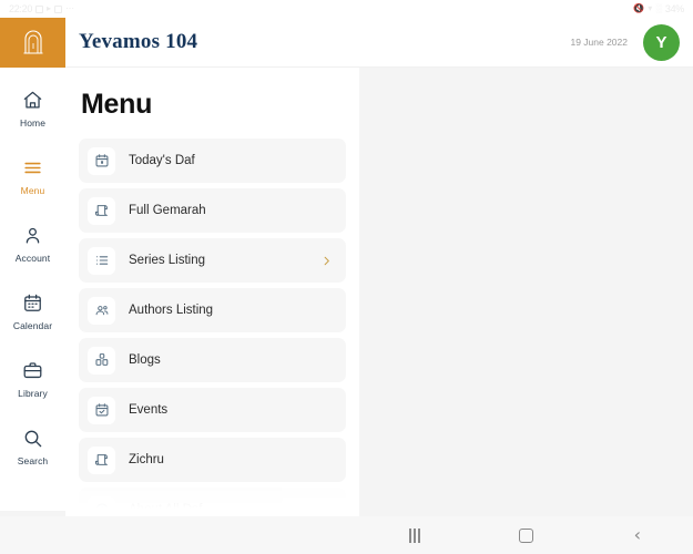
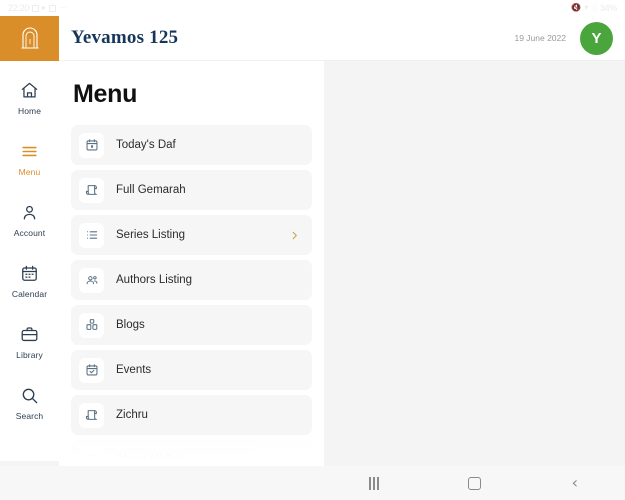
  🔇
- Yevamos 104
+ Yevamos 125
  19 June 2022
  Y
  Home
  Menu
  Account
  Calendar
  Library
  Search
  Menu
  Today's Daf
  Full Gemarah
  Series Listing
  Authors Listing
  Blogs
  Events
  Zichru
  ‹
